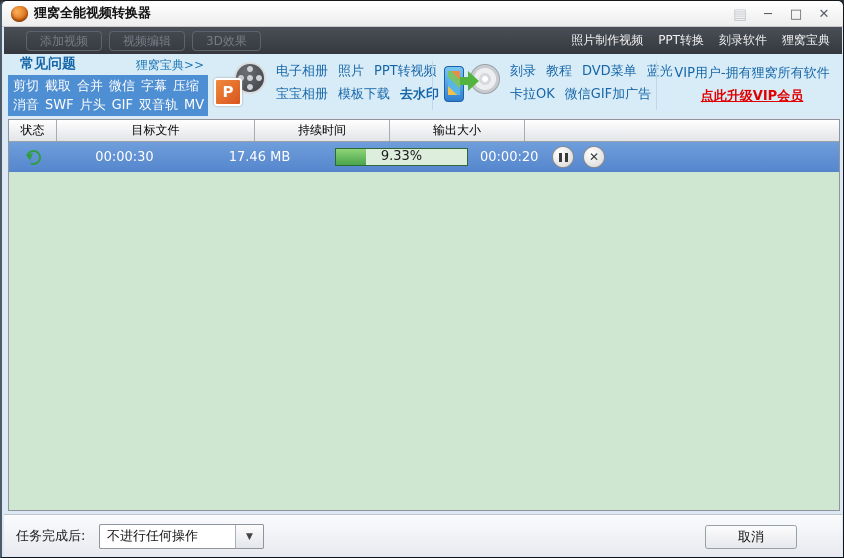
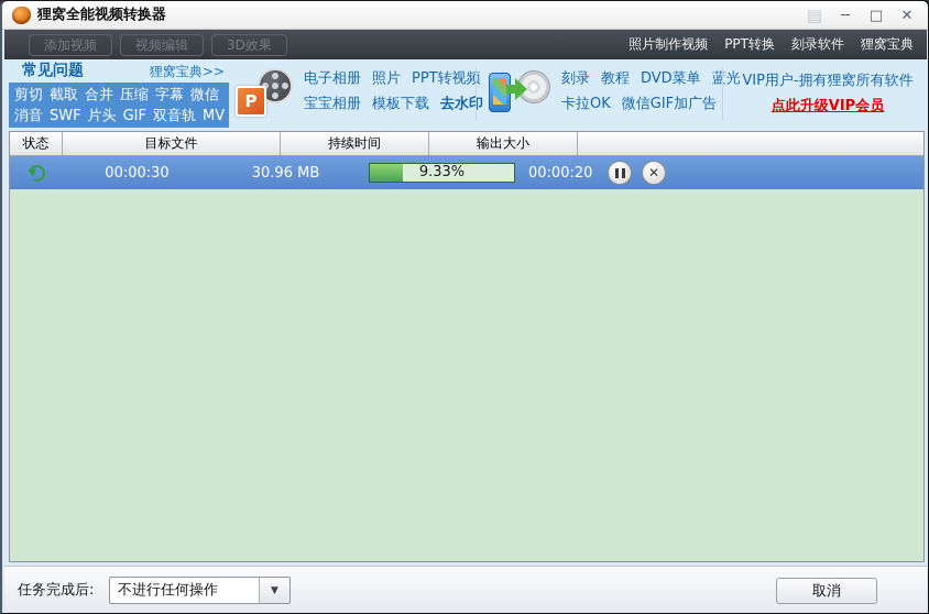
  狸窝全能视频转换器
  ▤
  ─
  □
  ✕
  添加视频
  视频编辑
  3D效果
  照片制作视频
  PPT转换
  刻录软件
  狸窝宝典
  常见问题
  狸窝宝典>>
  剪切
  截取
  合并
- 微信
+ 压缩
  字幕
- 压缩
+ 微信
  消音
  SWF
  片头
  GIF
  双音轨
  MV
  P
  电子相册
  照片
  PPT转视频
  宝宝相册
  模板下载
  刻录
  教程
  DVD菜单
  蓝光
  卡拉OK
  微信GIF加广告
  VIP用户-拥有狸窝所有软件
  点此升级VIP会员
  状态
  目标文件
  持续时间
  输出大小
  00:00:30
- 17.46 MB
+ 30.96 MB
  9.33%
  00:00:20
  ✕
  任务完成后:
  不进行任何操作
  ▼
  取消
